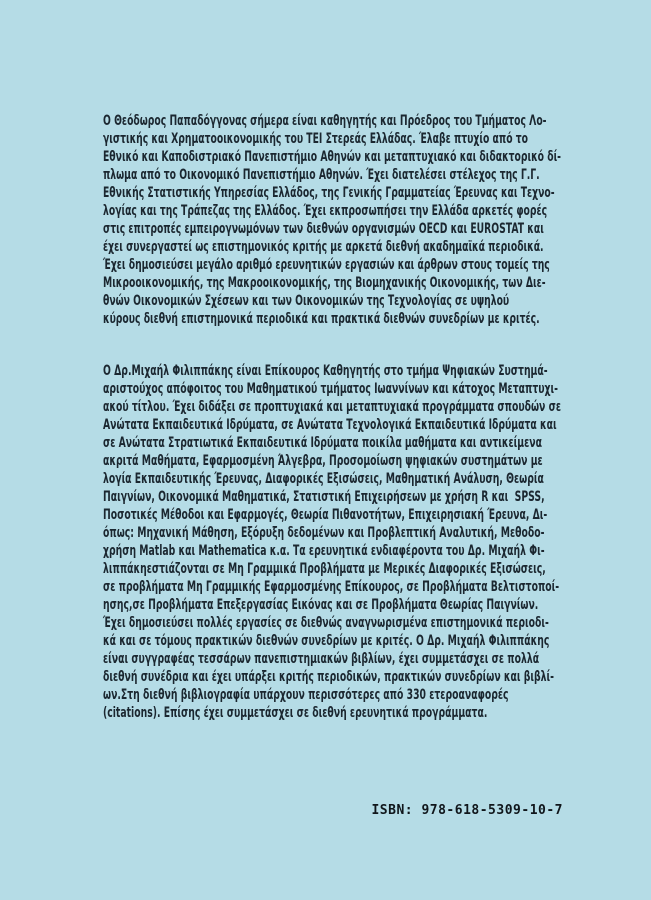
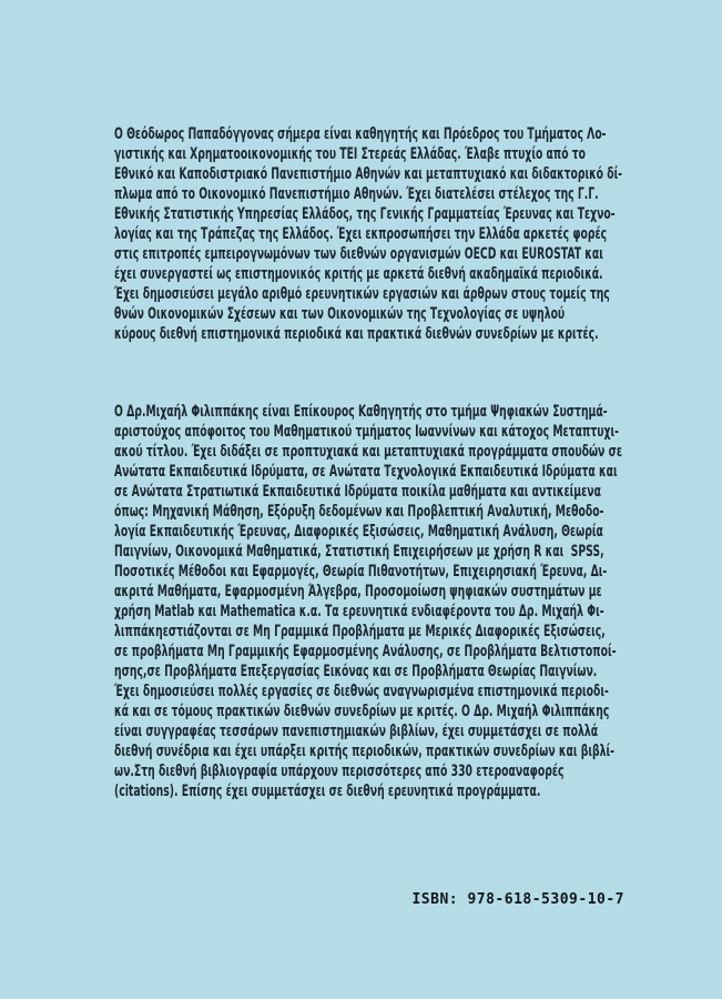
  Ο Θεόδωρος Παπαδόγγονας σήμερα είναι καθηγητής και Πρόεδρος του Τμήματος Λο-
  γιστικής και Χρηματοοικονομικής του ΤΕΙ Στερεάς Ελλάδας. Έλαβε πτυχίο από το
  Εθνικό και Καποδιστριακό Πανεπιστήμιο Αθηνών και μεταπτυχιακό και διδακτορικό δί-
  πλωμα από το Οικονομικό Πανεπιστήμιο Αθηνών. Έχει διατελέσει στέλεχος της Γ.Γ.
  Εθνικής Στατιστικής Υπηρεσίας Ελλάδος, της Γενικής Γραμματείας Έρευνας και Τεχνο-
  λογίας και της Τράπεζας της Ελλάδος. Έχει εκπροσωπήσει την Ελλάδα αρκετές φορές
  στις επιτροπές εμπειρογνωμόνων των διεθνών οργανισμών OECD και EUROSTAT και
  έχει συνεργαστεί ως επιστημονικός κριτής με αρκετά διεθνή ακαδημαϊκά περιοδικά.
  Έχει δημοσιεύσει μεγάλο αριθμό ερευνητικών εργασιών και άρθρων στους τομείς της
- Μικροοικονομικής, της Μακροοικονομικής, της Βιομηχανικής Οικονομικής, των Διε-
  θνών Οικονομικών Σχέσεων και των Οικονομικών της Τεχνολογίας σε υψηλού
  κύρους διεθνή επιστημονικά περιοδικά και πρακτικά διεθνών συνεδρίων με κριτές.
  Ο Δρ.Μιχαήλ Φιλιππάκης είναι Επίκουρος Καθηγητής στο τμήμα Ψηφιακών Συστημά-
  αριστούχος απόφοιτος του Μαθηματικού τμήματος Ιωαννίνων και κάτοχος Μεταπτυχι-
  ακού τίτλου. Έχει διδάξει σε προπτυχιακά και μεταπτυχιακά προγράμματα σπουδών σε
  Ανώτατα Εκπαιδευτικά Ιδρύματα, σε Ανώτατα Τεχνολογικά Εκπαιδευτικά Ιδρύματα και
  σε Ανώτατα Στρατιωτικά Εκπαιδευτικά Ιδρύματα ποικίλα μαθήματα και αντικείμενα
- ακριτά Μαθήματα, Εφαρμοσμένη Άλγεβρα, Προσομοίωση ψηφιακών συστημάτων με
+ όπως: Μηχανική Μάθηση, Εξόρυξη δεδομένων και Προβλεπτική Αναλυτική, Μεθοδο-
  λογία Εκπαιδευτικής Έρευνας, Διαφορικές Εξισώσεις, Μαθηματική Ανάλυση, Θεωρία
  Παιγνίων, Οικονομικά Μαθηματικά, Στατιστική Επιχειρήσεων με χρήση R και SPSS,
  Ποσοτικές Μέθοδοι και Εφαρμογές, Θεωρία Πιθανοτήτων, Επιχειρησιακή Έρευνα, Δι-
- όπως: Μηχανική Μάθηση, Εξόρυξη δεδομένων και Προβλεπτική Αναλυτική, Μεθοδο-
+ ακριτά Μαθήματα, Εφαρμοσμένη Άλγεβρα, Προσομοίωση ψηφιακών συστημάτων με
  χρήση Matlab και Mathematica κ.α. Τα ερευνητικά ενδιαφέροντα του Δρ. Μιχαήλ Φι-
  λιππάκηεστιάζονται σε Μη Γραμμικά Προβλήματα με Μερικές Διαφορικές Εξισώσεις,
- σε προβλήματα Μη Γραμμικής Εφαρμοσμένης Επίκουρος, σε Προβλήματα Βελτιστοποί-
+ σε προβλήματα Μη Γραμμικής Εφαρμοσμένης Ανάλυσης, σε Προβλήματα Βελτιστοποί-
  ησης,σε Προβλήματα Επεξεργασίας Εικόνας και σε Προβλήματα Θεωρίας Παιγνίων.
  Έχει δημοσιεύσει πολλές εργασίες σε διεθνώς αναγνωρισμένα επιστημονικά περιοδι-
  κά και σε τόμους πρακτικών διεθνών συνεδρίων με κριτές. Ο Δρ. Μιχαήλ Φιλιππάκης
  είναι συγγραφέας τεσσάρων πανεπιστημιακών βιβλίων, έχει συμμετάσχει σε πολλά
  διεθνή συνέδρια και έχει υπάρξει κριτής περιοδικών, πρακτικών συνεδρίων και βιβλί-
  ων.Στη διεθνή βιβλιογραφία υπάρχουν περισσότερες από 330 ετεροαναφορές
  (citations). Επίσης έχει συμμετάσχει σε διεθνή ερευνητικά προγράμματα.
  ISBN: 978-618-5309-10-7
